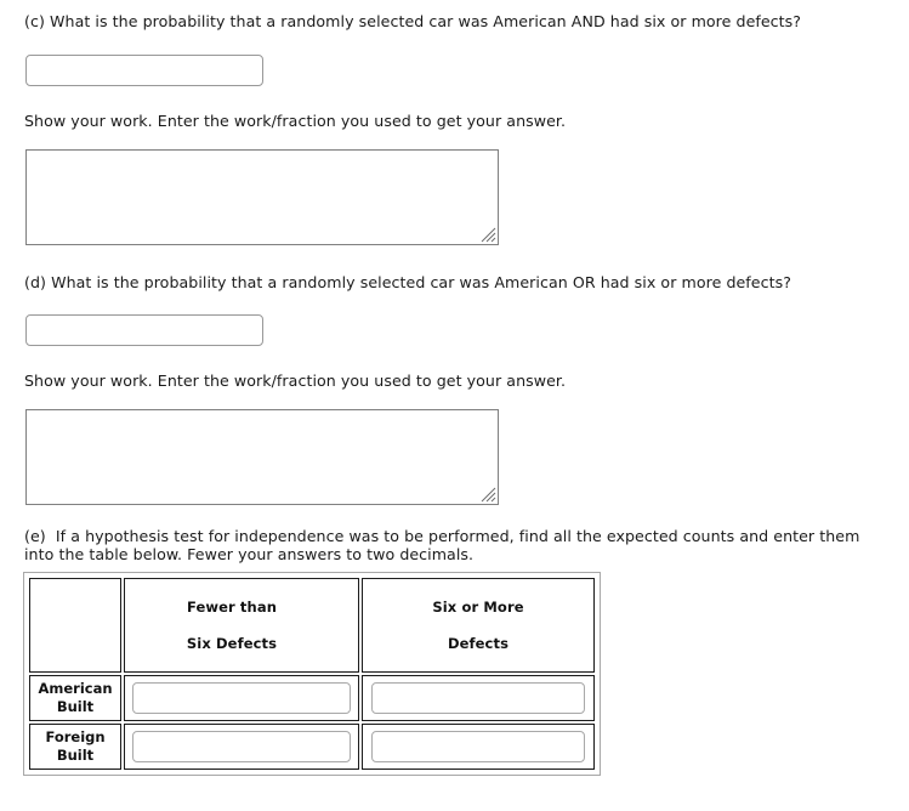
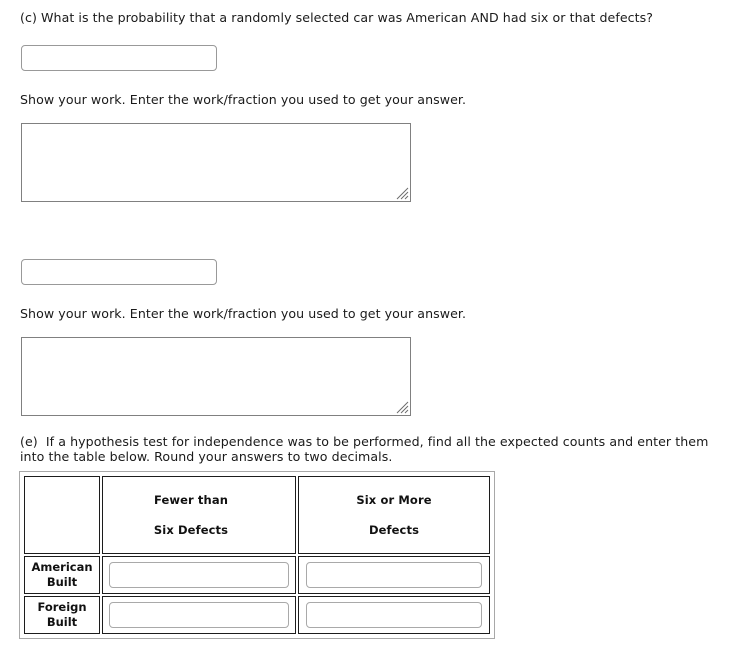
- (c) What is the probability that a randomly selected car was American AND had six or more defects?
+ (c) What is the probability that a randomly selected car was American AND had six or that defects?
  Show your work. Enter the work/fraction you used to get your answer.
- (d) What is the probability that a randomly selected car was American OR had six or more defects?
  Show your work. Enter the work/fraction you used to get your answer.
- (e) If a hypothesis test for independence was to be performed, find all the expected counts and enter them into the table below. Fewer your answers to two decimals.
+ (e) If a hypothesis test for independence was to be performed, find all the expected counts and enter them into the table below. Round your answers to two decimals.
  	Fewer than Six Defects	Six or More Defects
  American Built
  Foreign Built
